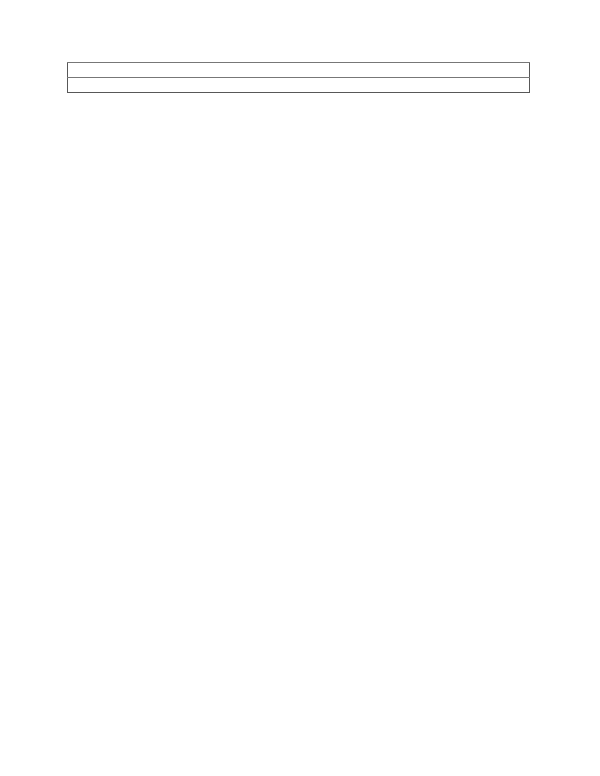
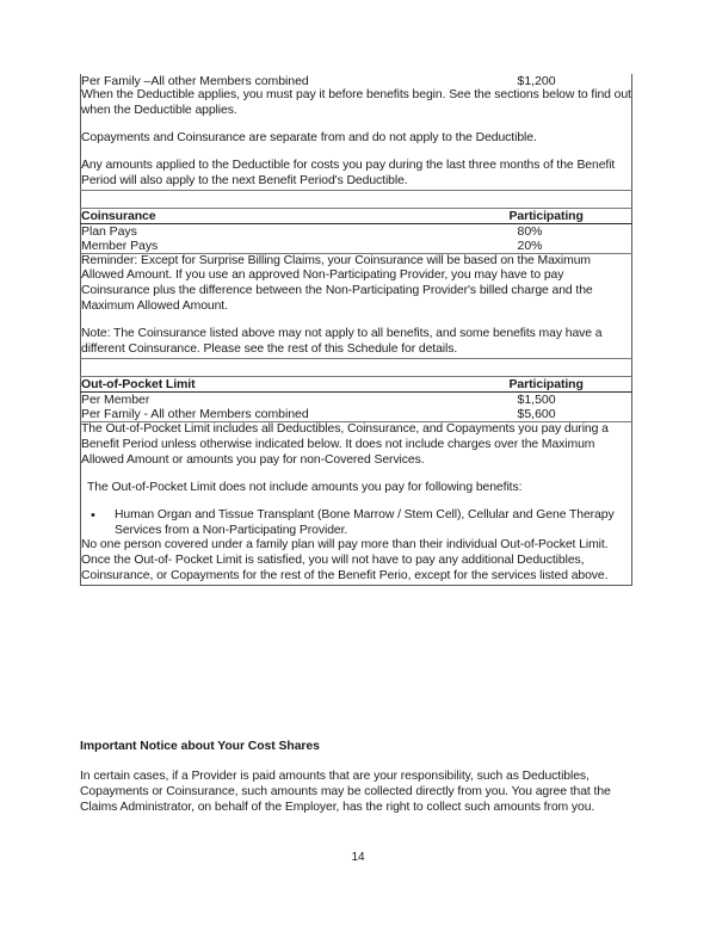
+ Per Family –All other Members combined	$1,200
+ When the Deductible applies, you must pay it before benefits begin. See the sections below to find out when the Deductible applies. Copayments and Coinsurance are separate from and do not apply to the Deductible. Any amounts applied to the Deductible for costs you pay during the last three months of the Benefit Period will also apply to the next Benefit Period's Deductible.
+ Coinsurance	Participating
+ Plan Pays	80%
+ Member Pays	20%
+ Reminder: Except for Surprise Billing Claims, your Coinsurance will be based on the Maximum Allowed Amount. If you use an approved Non-Participating Provider, you may have to pay Coinsurance plus the difference between the Non-Participating Provider's billed charge and the Maximum Allowed Amount. Note: The Coinsurance listed above may not apply to all benefits, and some benefits may have a different Coinsurance. Please see the rest of this Schedule for details.
+ Out-of-Pocket Limit	Participating
+ Per Member	$1,500
+ Per Family - All other Members combined	$5,600
+ The Out-of-Pocket Limit includes all Deductibles, Coinsurance, and Copayments you pay during a Benefit Period unless otherwise indicated below. It does not include charges over the Maximum Allowed Amount or amounts you pay for non-Covered Services. The Out-of-Pocket Limit does not include amounts you pay for following benefits: • Human Organ and Tissue Transplant (Bone Marrow / Stem Cell), Cellular and Gene Therapy Services from a Non-Participating Provider. No one person covered under a family plan will pay more than their individual Out-of-Pocket Limit. Once the Out-of- Pocket Limit is satisfied, you will not have to pay any additional Deductibles, Coinsurance, or Copayments for the rest of the Benefit Perio, except for the services listed above.
+ Important Notice about Your Cost Shares
+ In certain cases, if a Provider is paid amounts that are your responsibility, such as Deductibles, Copayments or Coinsurance, such amounts may be collected directly from you. You agree that the Claims Administrator, on behalf of the Employer, has the right to collect such amounts from you.
+ 14
